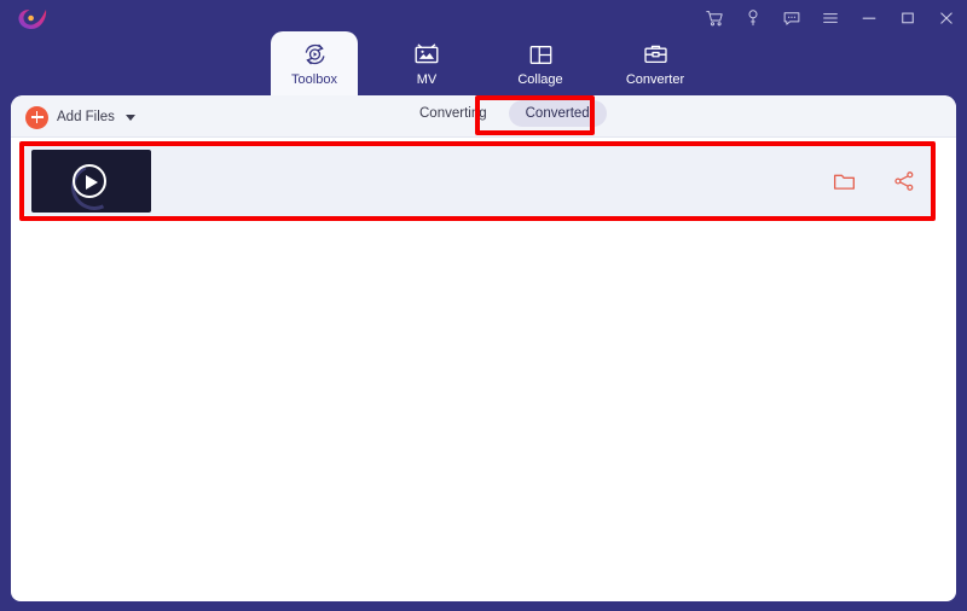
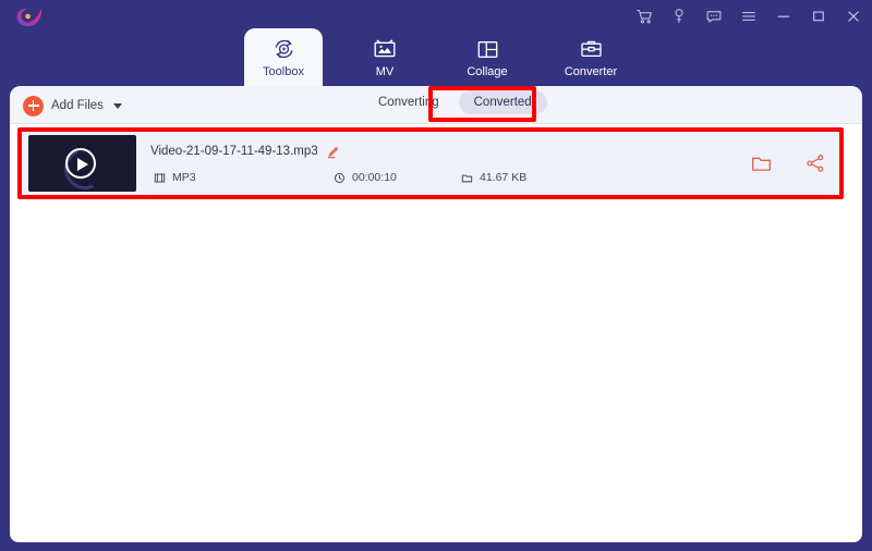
  Toolbox
  MV
  Collage
  Converter
  Add Files
  Converting
  Converted
+ Video-21-09-17-11-49-13.mp3
+ MP3
+ 00:00:10
+ 41.67 KB
